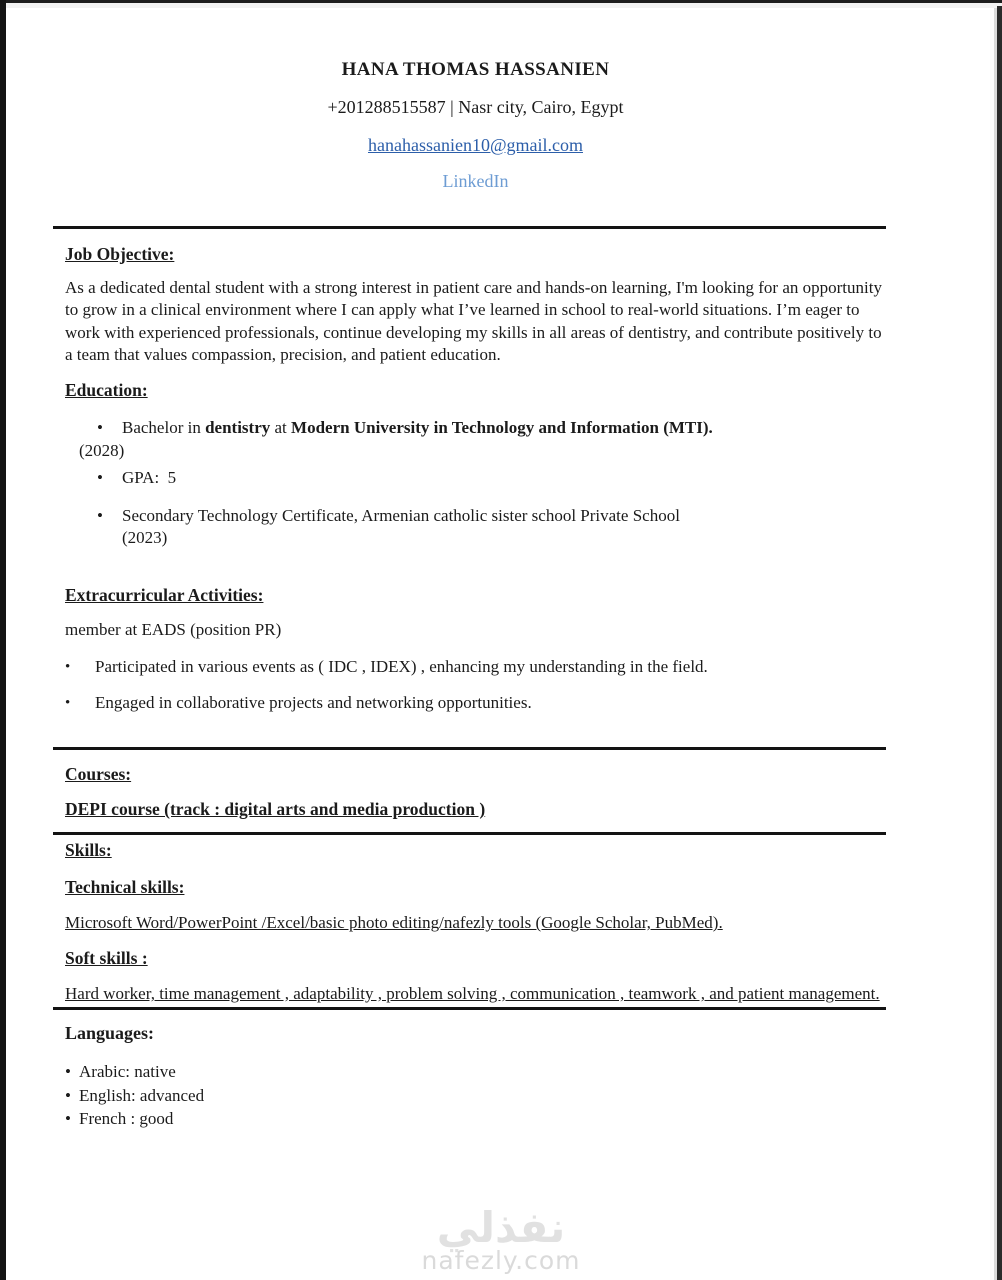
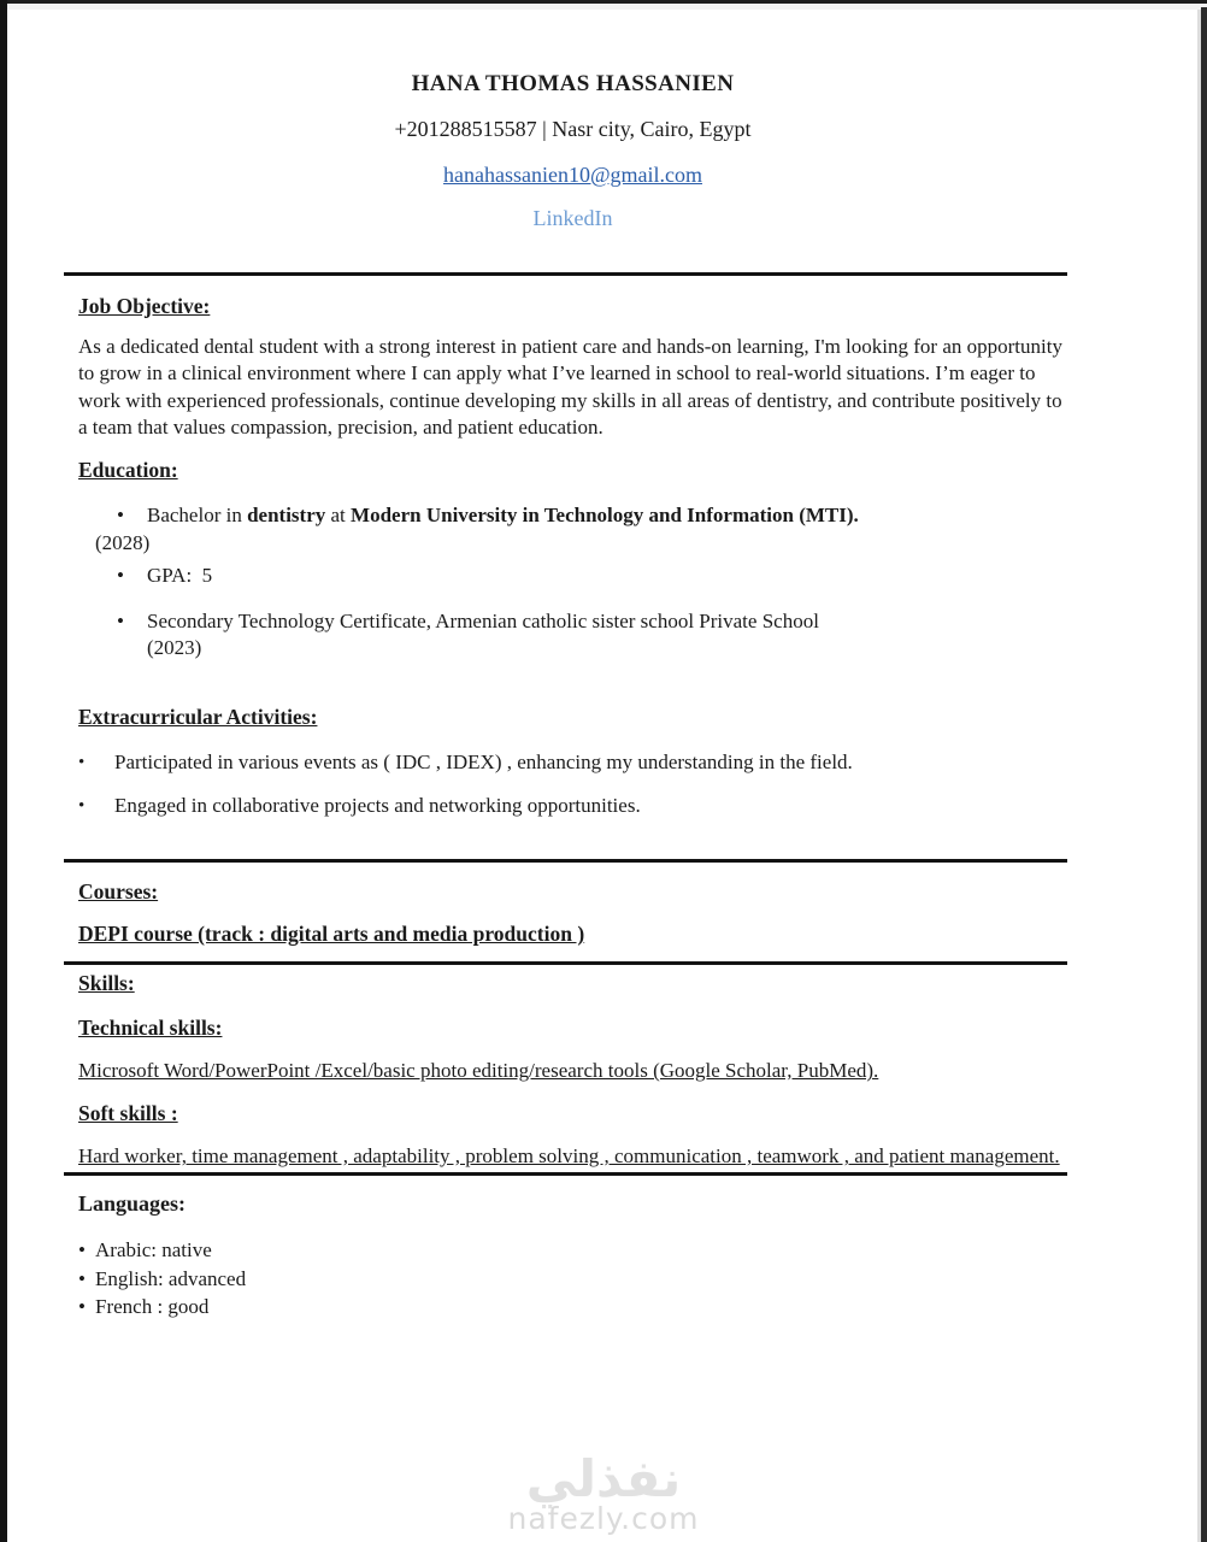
  HANA THOMAS HASSANIEN
  +201288515587 | Nasr city, Cairo, Egypt
  hanahassanien10@gmail.com
  LinkedIn
  Job Objective:
  As a dedicated dental student with a strong interest in patient care and hands-on learning, I'm looking for an opportunity to grow in a clinical environment where I can apply what I’ve learned in school to real-world situations. I’m eager to work with experienced professionals, continue developing my skills in all areas of dentistry, and contribute positively to a team that values compassion, precision, and patient education.
  Education:
  •
  Bachelor in dentistry at Modern University in Technology and Information (MTI).
  (2028)
  •
  GPA: 5
  •
  Secondary Technology Certificate, Armenian catholic sister school Private School
  (2023)
  Extracurricular Activities:
- member at EADS (position PR)
  •
  Participated in various events as ( IDC , IDEX) , enhancing my understanding in the field.
  •
  Engaged in collaborative projects and networking opportunities.
  Courses:
  DEPI course (track : digital arts and media production )
  Skills:
  Technical skills:
- Microsoft Word/PowerPoint /Excel/basic photo editing/nafezly tools (Google Scholar, PubMed).
+ Microsoft Word/PowerPoint /Excel/basic photo editing/research tools (Google Scholar, PubMed).
  Soft skills :
  Hard worker, time management , adaptability , problem solving , communication , teamwork , and patient management.
  Languages:
  •
  Arabic: native
  •
  English: advanced
  •
  French : good
  نفذلي
  nafezly.com
